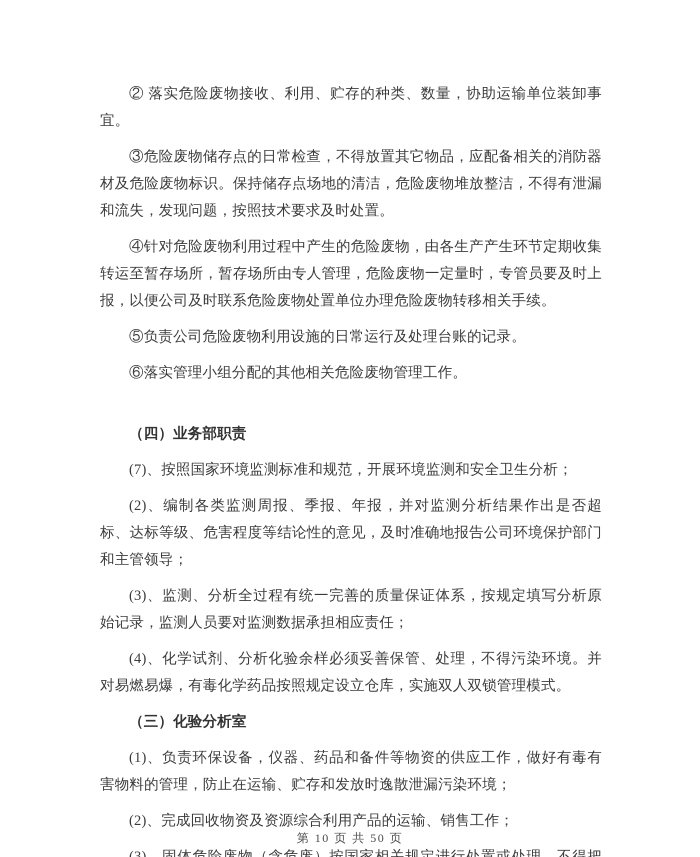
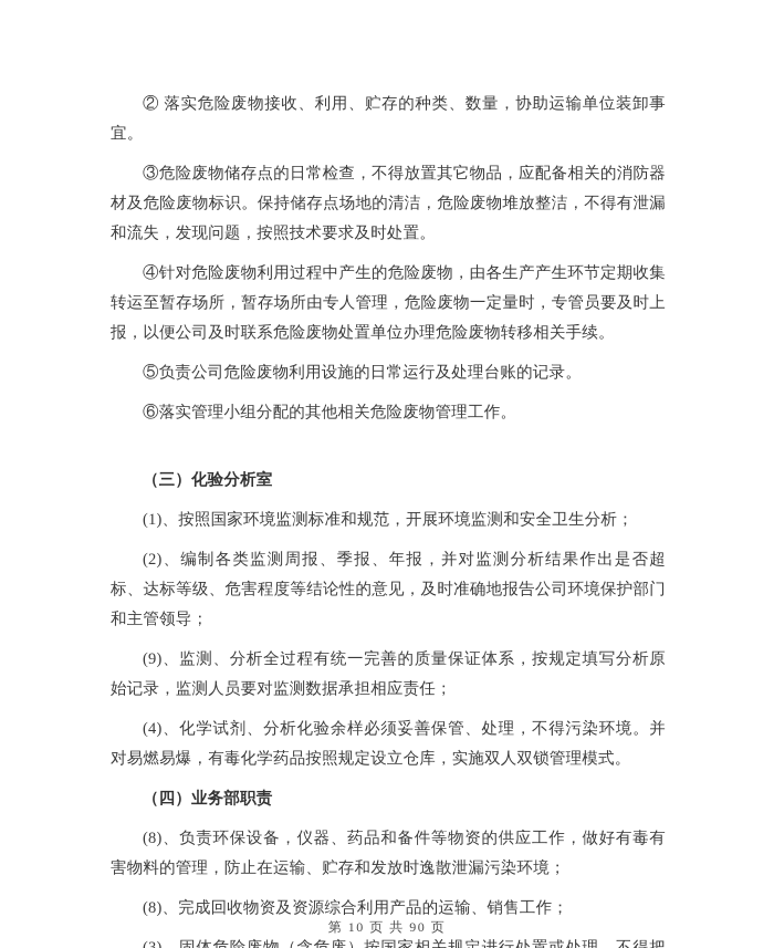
  ② 落实危险废物接收、利用、贮存的种类、数量，协助运输单位装卸事宜。
  ③危险废物储存点的日常检查，不得放置其它物品，应配备相关的消防器材及危险废物标识。保持储存点场地的清洁，危险废物堆放整洁，不得有泄漏和流失，发现问题，按照技术要求及时处置。
  ④针对危险废物利用过程中产生的危险废物，由各生产产生环节定期收集转运至暂存场所，暂存场所由专人管理，危险废物一定量时，专管员要及时上报，以便公司及时联系危险废物处置单位办理危险废物转移相关手续。
  ⑤负责公司危险废物利用设施的日常运行及处理台账的记录。
  ⑥落实管理小组分配的其他相关危险废物管理工作。
- （四）业务部职责
+ （三）化验分析室
- (7)、按照国家环境监测标准和规范，开展环境监测和安全卫生分析；
+ (1)、按照国家环境监测标准和规范，开展环境监测和安全卫生分析；
  (2)、编制各类监测周报、季报、年报，并对监测分析结果作出是否超标、达标等级、危害程度等结论性的意见，及时准确地报告公司环境保护部门和主管领导；
- (3)、监测、分析全过程有统一完善的质量保证体系，按规定填写分析原始记录，监测人员要对监测数据承担相应责任；
+ (9)、监测、分析全过程有统一完善的质量保证体系，按规定填写分析原始记录，监测人员要对监测数据承担相应责任；
  (4)、化学试剂、分析化验余样必须妥善保管、处理，不得污染环境。并对易燃易爆，有毒化学药品按照规定设立仓库，实施双人双锁管理模式。
- （三）化验分析室
+ （四）业务部职责
- (1)、负责环保设备，仪器、药品和备件等物资的供应工作，做好有毒有害物料的管理，防止在运输、贮存和发放时逸散泄漏污染环境；
+ (8)、负责环保设备，仪器、药品和备件等物资的供应工作，做好有毒有害物料的管理，防止在运输、贮存和发放时逸散泄漏污染环境；
- (2)、完成回收物资及资源综合利用产品的运输、销售工作；
+ (8)、完成回收物资及资源综合利用产品的运输、销售工作；
- 第 10 页 共 50 页
+ 第 10 页 共 90 页
